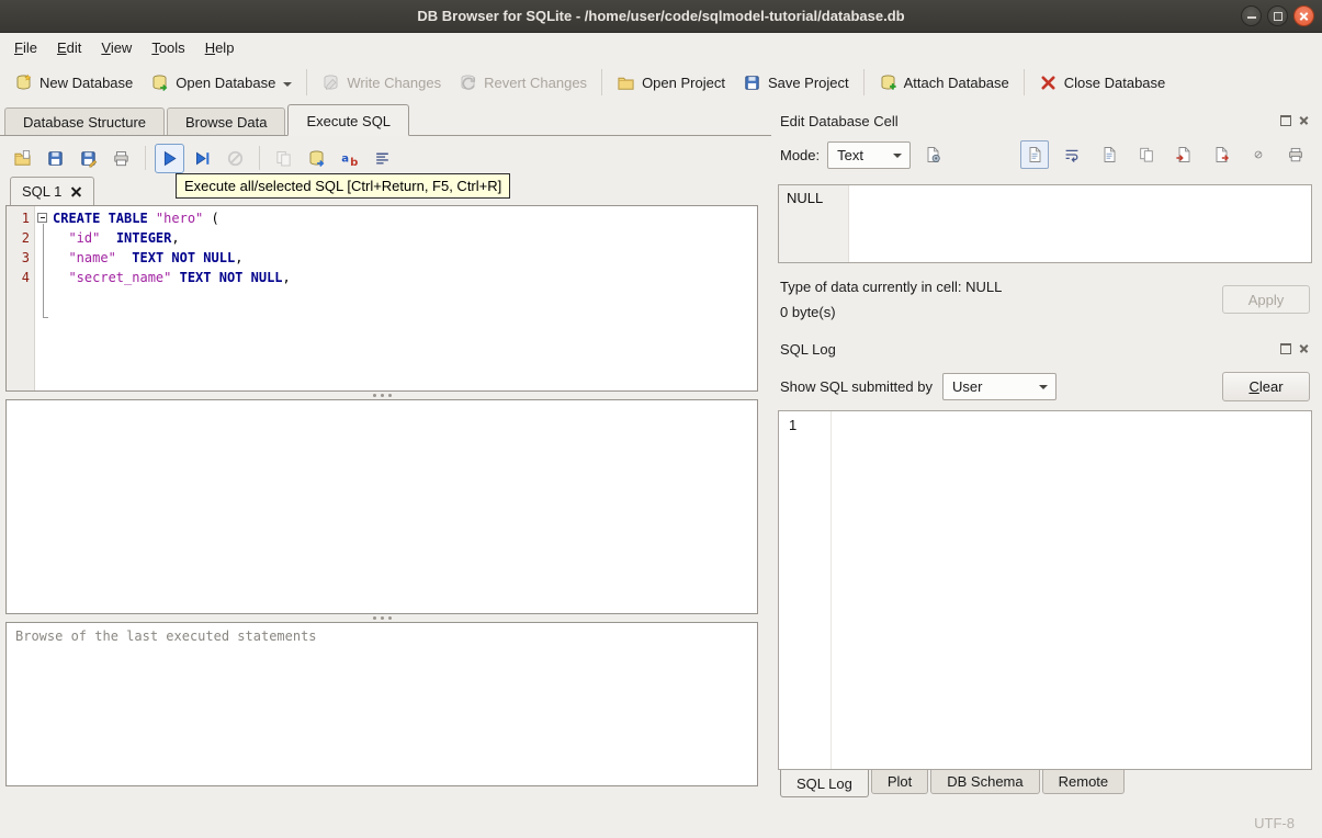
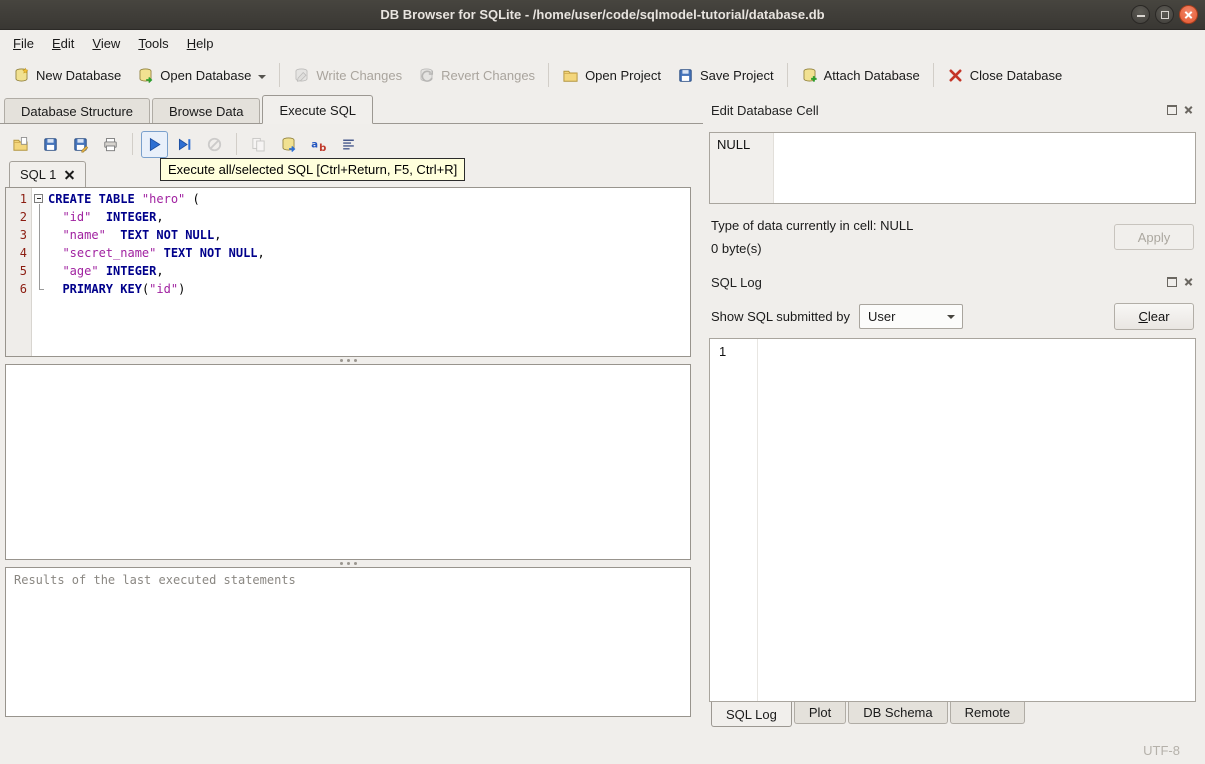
  DB Browser for SQLite - /home/user/code/sqlmodel-tutorial/database.db
  File
  Edit
  View
  Tools
  Help
  New Database
  Open Database
  Write Changes
  Revert Changes
  Open Project
  Save Project
  Attach Database
  Close Database
  Database Structure
  Browse Data
  Execute SQL
  a
  b
  SQL 1
  1
  CREATE TABLE "hero" (
  2
  "id" INTEGER,
  3
  "name" TEXT NOT NULL,
  4
  "secret_name" TEXT NOT NULL,
+ 5
+ "age" INTEGER,
+ 6
+ PRIMARY KEY("id")
- Browse of the last executed statements
+ Results of the last executed statements
  Execute all/selected SQL [Ctrl+Return, F5, Ctrl+R]
  Edit Database Cell
- Mode:
- Text
  NULL
  Type of data currently in cell: NULL
  0 byte(s)
  Apply
  SQL Log
  Show SQL submitted by
  User
  C
  lear
  1
  SQL Log
  Plot
  DB Schema
  Remote
  UTF-8
